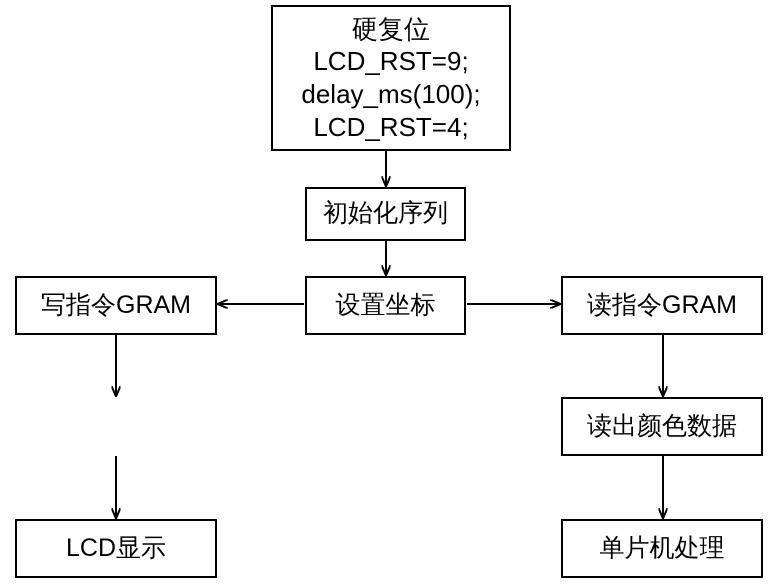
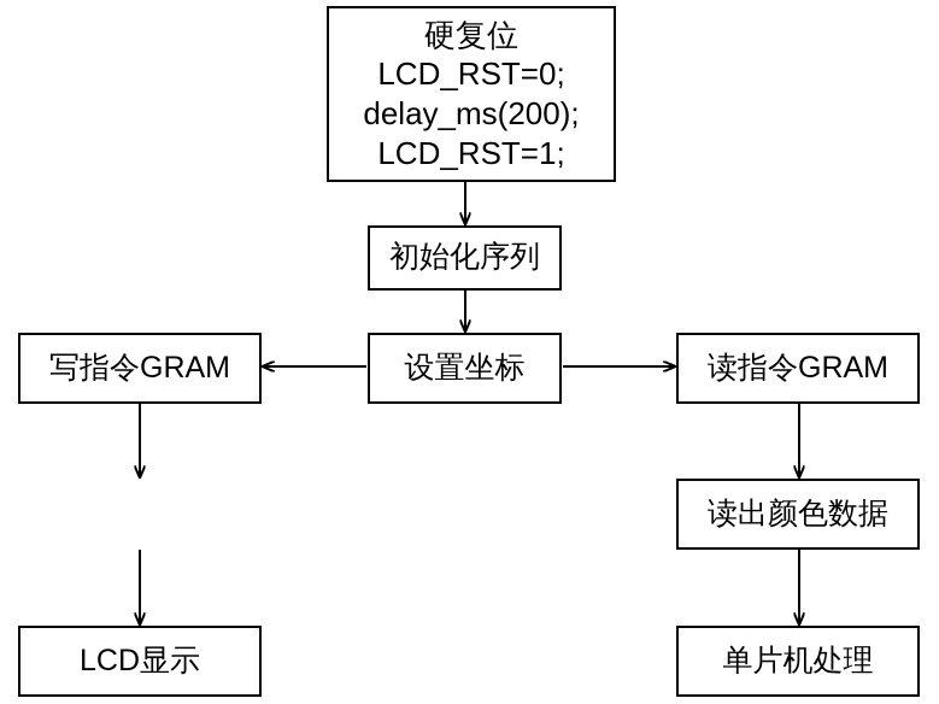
  硬复位
- LCD_RST=9;
+ LCD_RST=0;
- delay_ms(100);
+ delay_ms(200);
- LCD_RST=4;
+ LCD_RST=1;
  初始化序列
  设置坐标
  写指令GRAM
  读指令GRAM
  读出颜色数据
  LCD显示
  单片机处理
